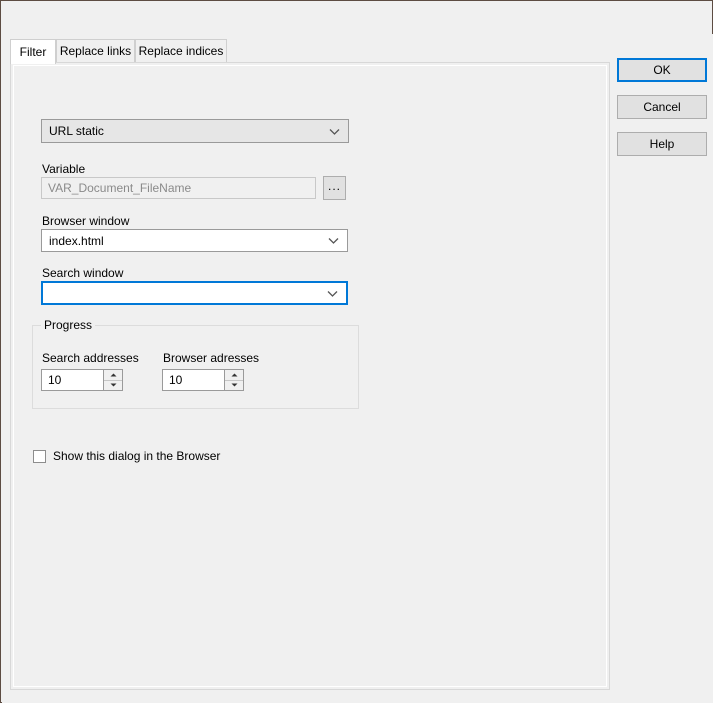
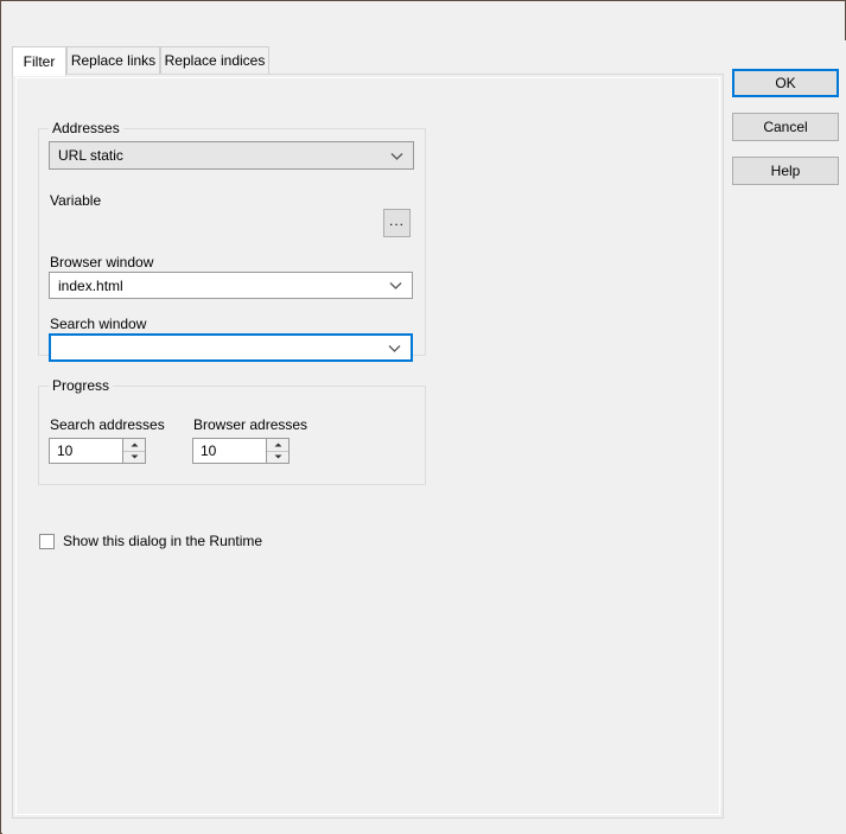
  Filter
  Replace links
  Replace indices
+ Addresses
  URL static
  Variable
- VAR_Document_FileName
  ...
  Browser window
  index.html
  Search window
  Progress
  Search addresses
  10
  Browser adresses
  10
- Show this dialog in the Browser
+ Show this dialog in the Runtime
  OK
  Cancel
  Help
